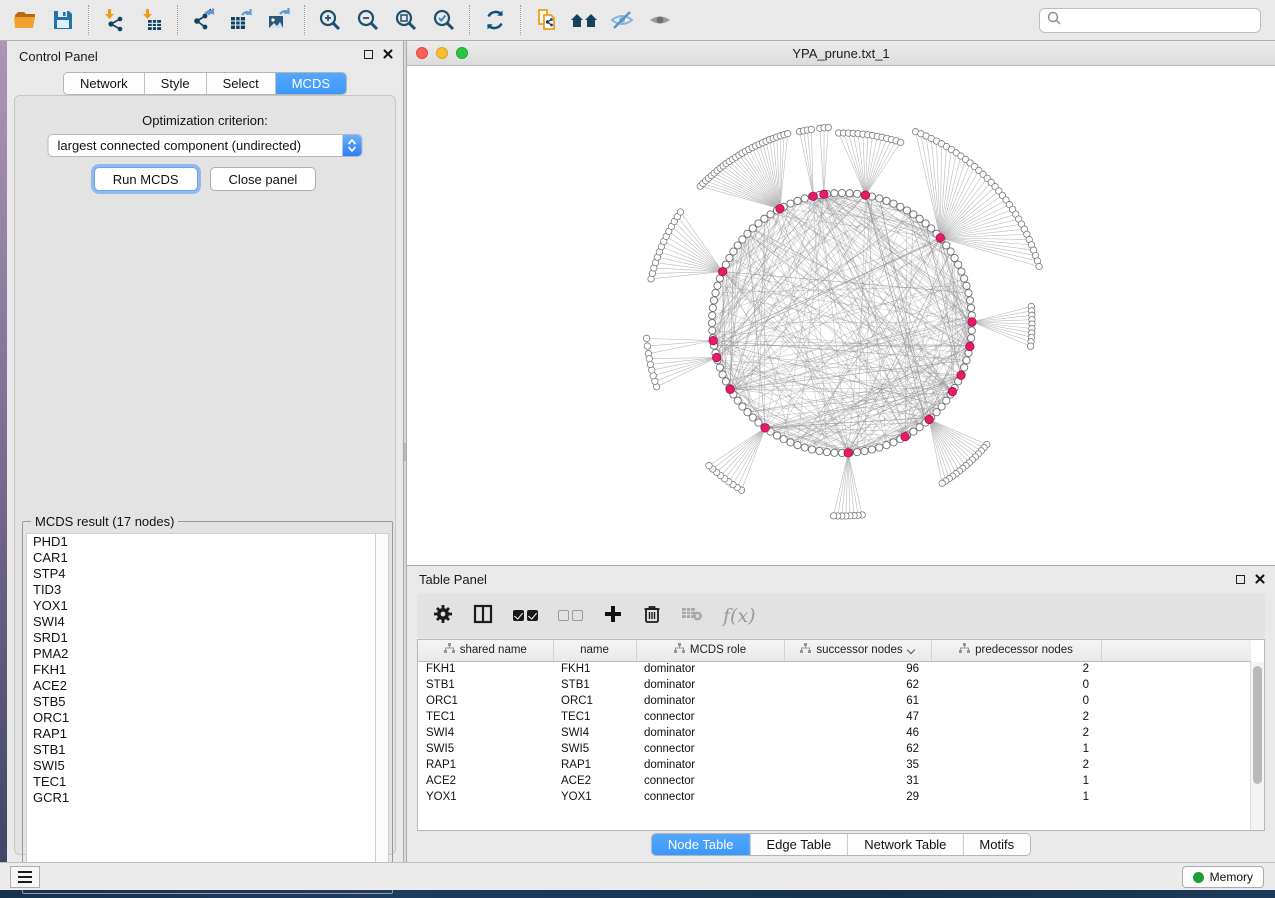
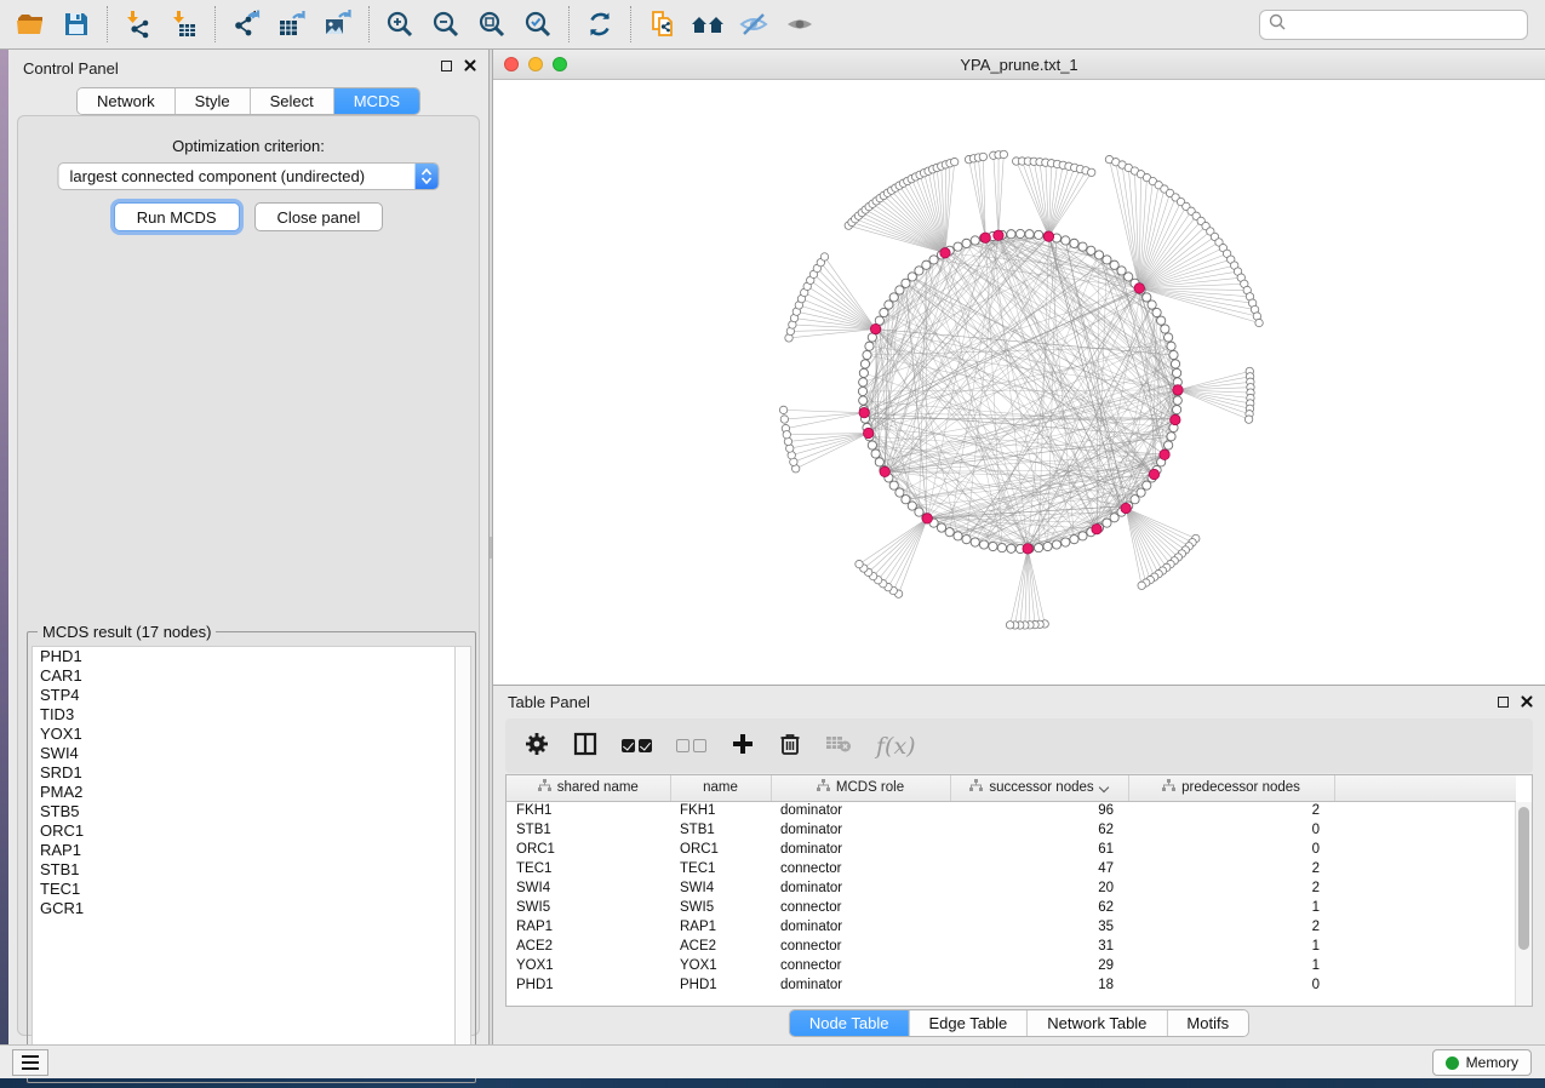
  Control Panel
  Network
  Style
  Select
  MCDS
  Optimization criterion:
  largest connected component (undirected)
  Run MCDS
  Close panel
  MCDS result (17 nodes)
  PHD1
  CAR1
  STP4
  TID3
  YOX1
  SWI4
  SRD1
  PMA2
- FKH1
- ACE2
  STB5
  ORC1
  RAP1
  STB1
- SWI5
  TEC1
  GCR1
  YPA_prune.txt_1
  Table Panel
  f(x)
  shared name	name	MCDS role	successor nodes	predecessor nodes
  FKH1	FKH1	dominator	96	2
  STB1	STB1	dominator	62	0
  ORC1	ORC1	dominator	61	0
  TEC1	TEC1	connector	47	2
- SWI4	SWI4	dominator	46	2
+ SWI4	SWI4	dominator	20	2
  SWI5	SWI5	connector	62	1
  RAP1	RAP1	dominator	35	2
  ACE2	ACE2	connector	31	1
  YOX1	YOX1	connector	29	1
+ PHD1	PHD1	dominator	18	0
  Node Table
  Edge Table
  Network Table
  Motifs
  Memory
